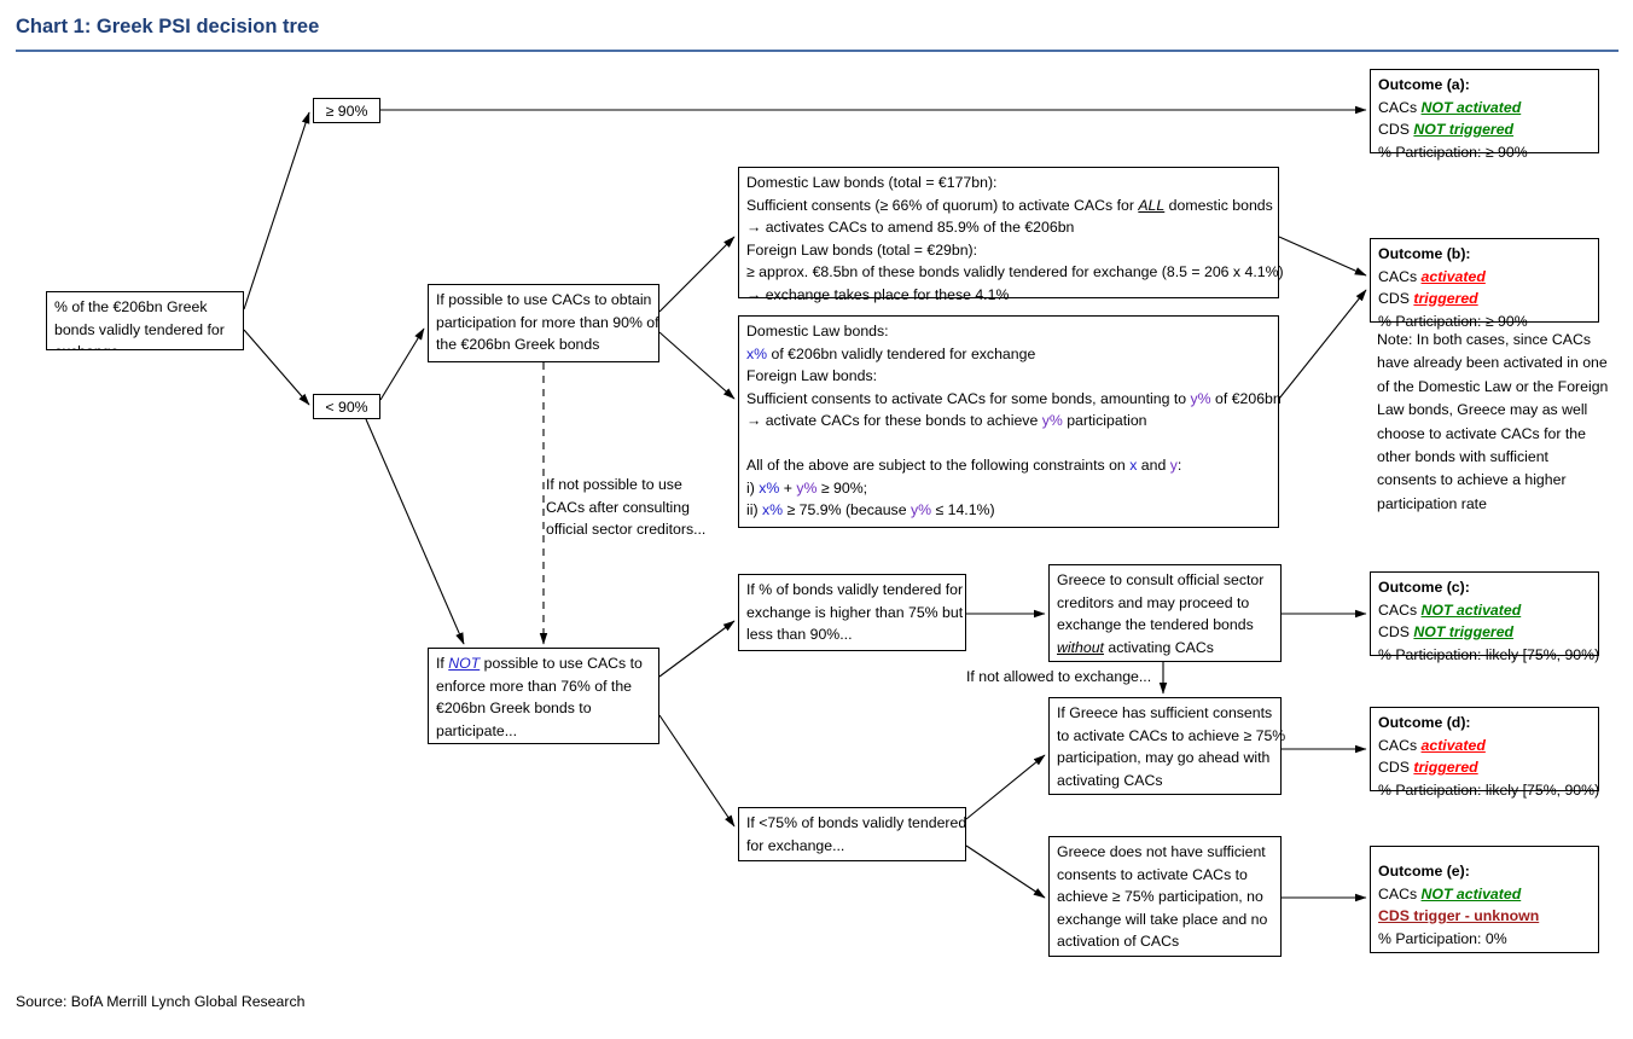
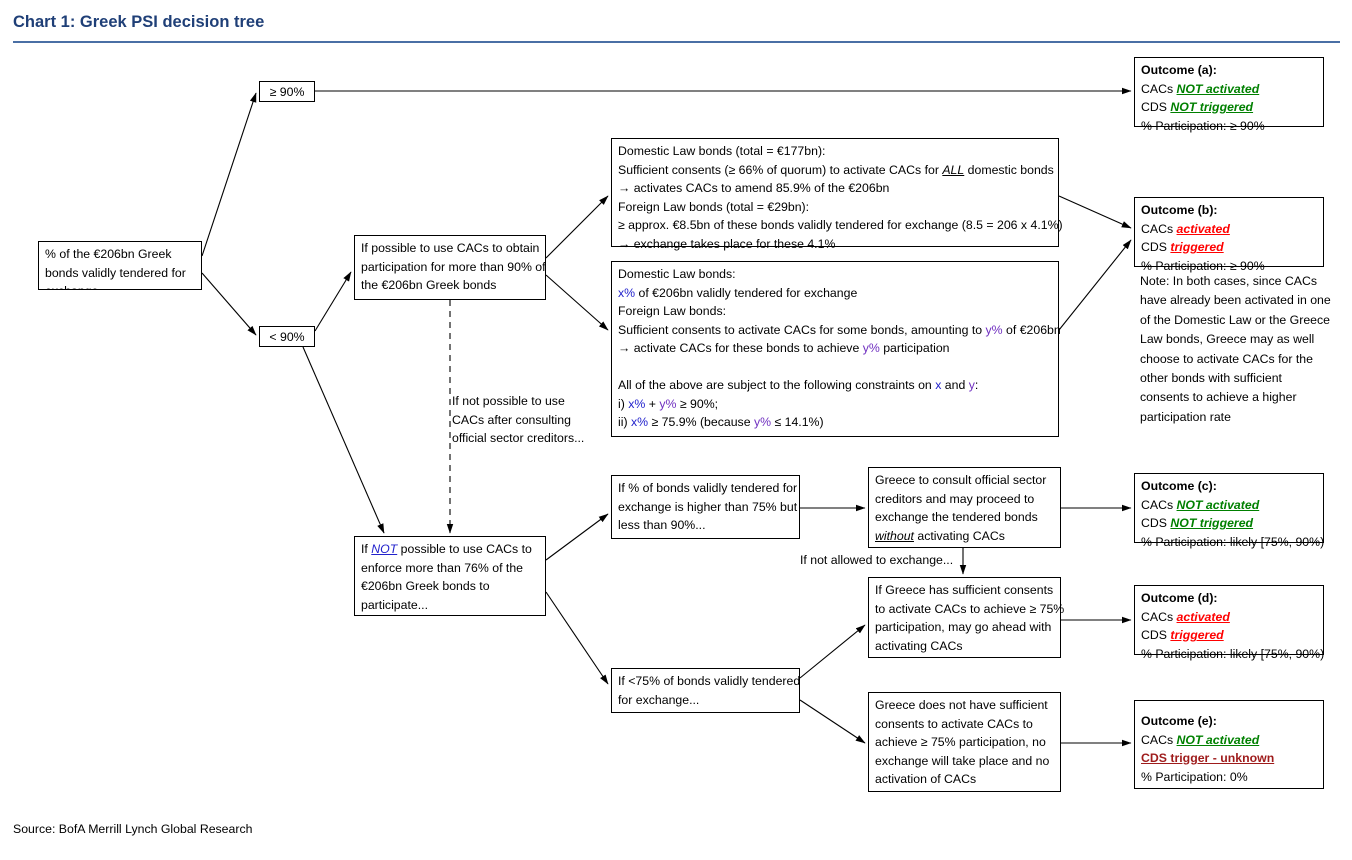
  Chart 1: Greek PSI decision tree
  % of the €206bn Greek
  bonds validly tendered for
  ≥ 90%
  < 90%
  If possible to use CACs to obtain
  participation for more than 90% of
  the €206bn Greek bonds
  If NOT possible to use CACs to
  enforce more than 76% of the
  €206bn Greek bonds to
  participate...
  If not possible to use
  CACs after consulting
  official sector creditors...
  Domestic Law bonds (total = €177bn):
  Sufficient consents (≥ 66% of quorum) to activate CACs for ALL domestic bonds
  → activates CACs to amend 85.9% of the €206bn
  Foreign Law bonds (total = €29bn):
  ≥ approx. €8.5bn of these bonds validly tendered for exchange (8.5 = 206 x 4.1%)
  → exchange takes place for these 4.1%
  Domestic Law bonds:
  x% of €206bn validly tendered for exchange
  Foreign Law bonds:
  Sufficient consents to activate CACs for some bonds, amounting to y% of €206bn
  → activate CACs for these bonds to achieve y% participation
  All of the above are subject to the following constraints on x and y:
  i) x% + y% ≥ 90%;
  ii) x% ≥ 75.9% (because y% ≤ 14.1%)
  If % of bonds validly tendered for
  exchange is higher than 75% but
  less than 90%...
  If <75% of bonds validly tendered
  for exchange...
  Greece to consult official sector
  creditors and may proceed to
  exchange the tendered bonds
  without activating CACs
  If not allowed to exchange...
  If Greece has sufficient consents
  to activate CACs to achieve ≥ 75%
  participation, may go ahead with
  activating CACs
  Greece does not have sufficient
  consents to activate CACs to
  achieve ≥ 75% participation, no
  exchange will take place and no
  activation of CACs
  Outcome (a):
  CACs NOT activated
  CDS NOT triggered
  % Participation: ≥ 90%
  Outcome (b):
  CACs activated
  CDS triggered
  % Participation: ≥ 90%
  Note: In both cases, since CACs
  have already been activated in one
- of the Domestic Law or the Foreign
+ of the Domestic Law or the Greece
  Law bonds, Greece may as well
  choose to activate CACs for the
  other bonds with sufficient
  consents to achieve a higher
  participation rate
  Outcome (c):
  CACs NOT activated
  CDS NOT triggered
  % Participation: likely [75%, 90%)
  Outcome (d):
  CACs activated
  CDS triggered
  % Participation: likely [75%, 90%)
  Outcome (e):
  CACs NOT activated
  CDS trigger - unknown
  % Participation: 0%
  Source: BofA Merrill Lynch Global Research
